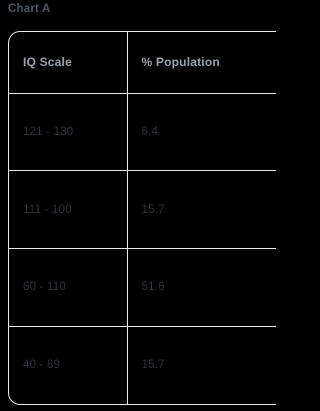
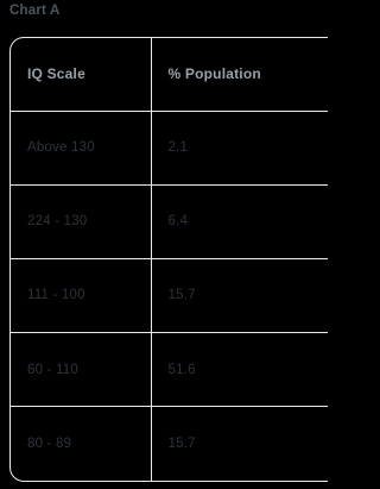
  Chart A
  IQ Scale	% Population
+ Above 130	2.1
- 121 - 130	6.4
+ 224 - 130	6.4
  111 - 100	15.7
  60 - 110	51.6
- 40 - 89	15.7
+ 80 - 89	15.7
